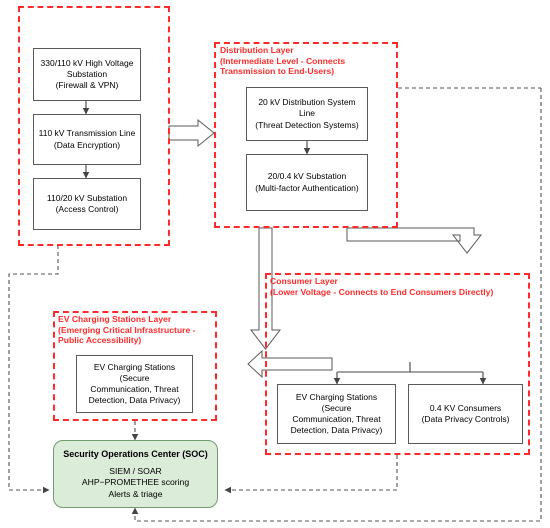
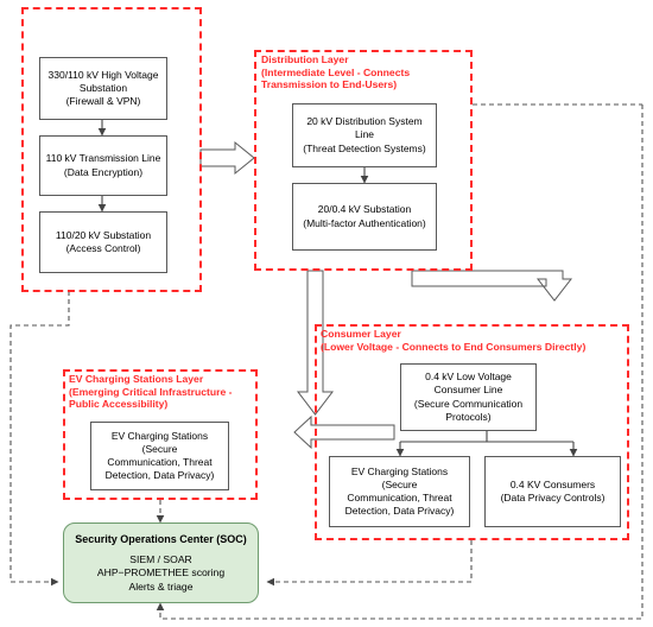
  330/110 kV High Voltage
  Substation
  (Firewall & VPN)
  110 kV Transmission Line
  (Data Encryption)
  110/20 kV Substation
  (Access Control)
  Distribution Layer
  (Intermediate Level - Connects
  Transmission to End-Users)
  20 kV Distribution System
  Line
  (Threat Detection Systems)
  20/0.4 kV Substation
  (Multi-factor Authentication)
  EV Charging Stations Layer
  (Emerging Critical Infrastructure -
  Public Accessibility)
  EV Charging Stations
  (Secure
  Communication, Threat
  Detection, Data Privacy)
  Consumer Layer
  (Lower Voltage - Connects to End Consumers Directly)
+ 0.4 kV Low Voltage
+ Consumer Line
+ (Secure Communication
+ Protocols)
  EV Charging Stations
  (Secure
  Communication, Threat
  Detection, Data Privacy)
  0.4 KV Consumers
  (Data Privacy Controls)
  Security Operations Center (SOC)
  SIEM / SOAR
  AHP−PROMETHEE scoring
  Alerts & triage
